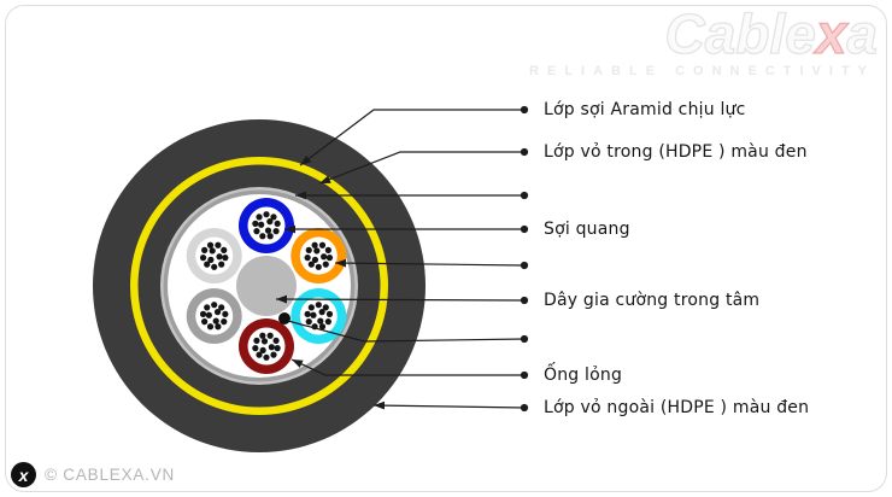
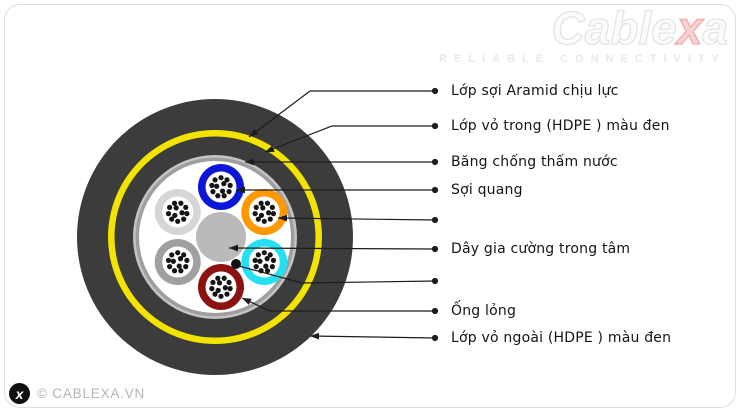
  Cablexa
  Lớp sợi Aramid chịu lực
  Lớp vỏ trong (HDPE ) màu đen
+ Băng chống thấm nước
  Sợi quang
  Dây gia cường trong tâm
  Ống lỏng
  Lớp vỏ ngoài (HDPE ) màu đen
  x
  © CABLEXA.VN
